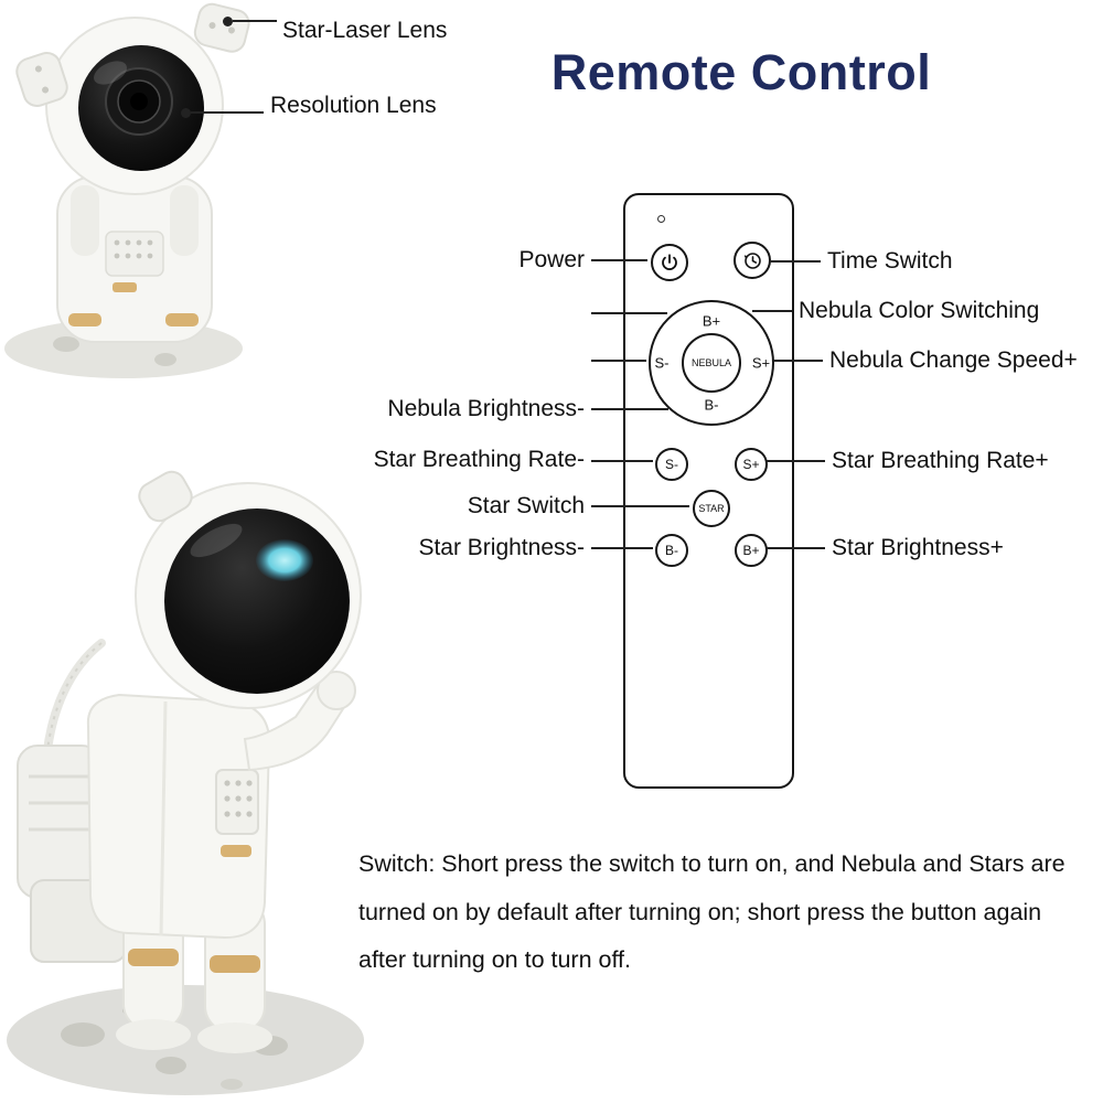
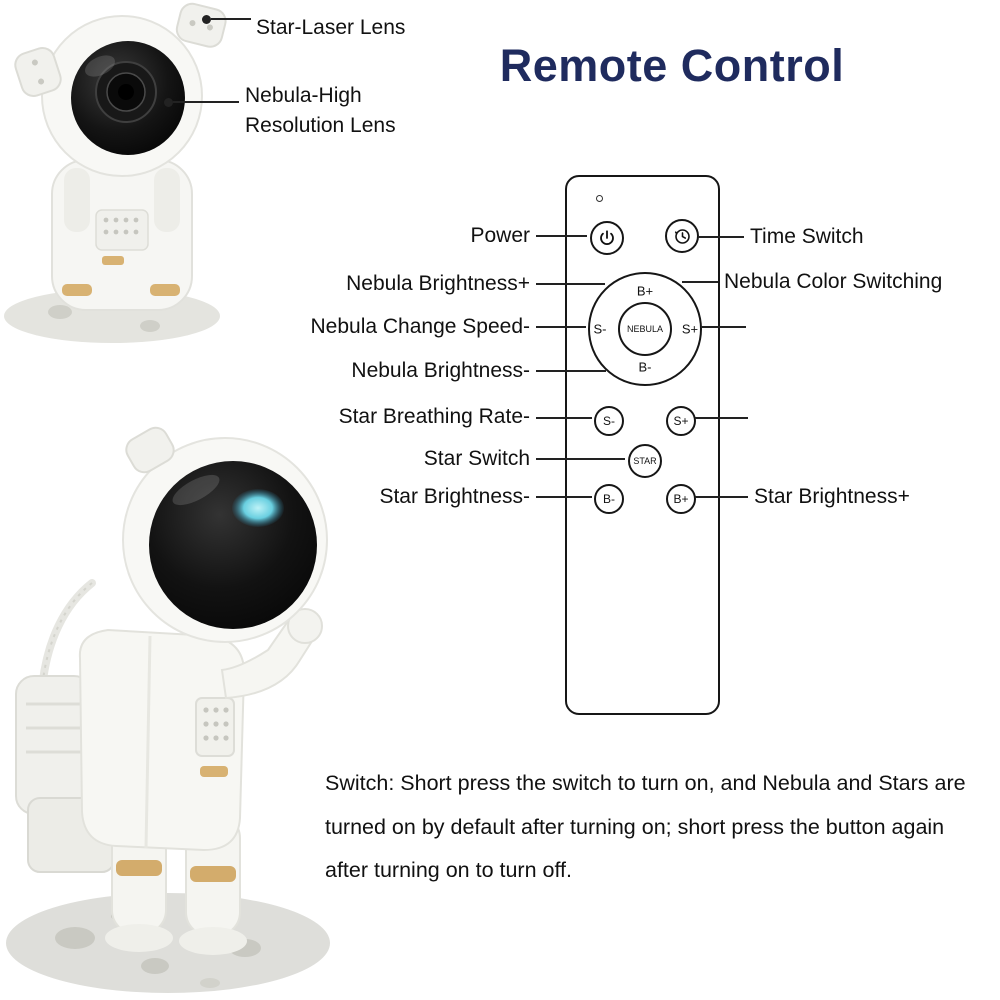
  Star-Laser Lens
+ Nebula-High
  Resolution Lens
  Remote Control
  B+
  S-
  S+
  B-
  NEBULA
  S-
  S+
  STAR
  B-
  B+
  Power
+ Nebula Brightness+
+ Nebula Change Speed-
  Nebula Brightness-
  Star Breathing Rate-
  Star Switch
  Star Brightness-
  Time Switch
  Nebula Color Switching
- Nebula Change Speed+
- Star Breathing Rate+
  Star Brightness+
  Switch: Short press the switch to turn on, and Nebula and Stars are turned on by default after turning on; short press the button again after turning on to turn off.
